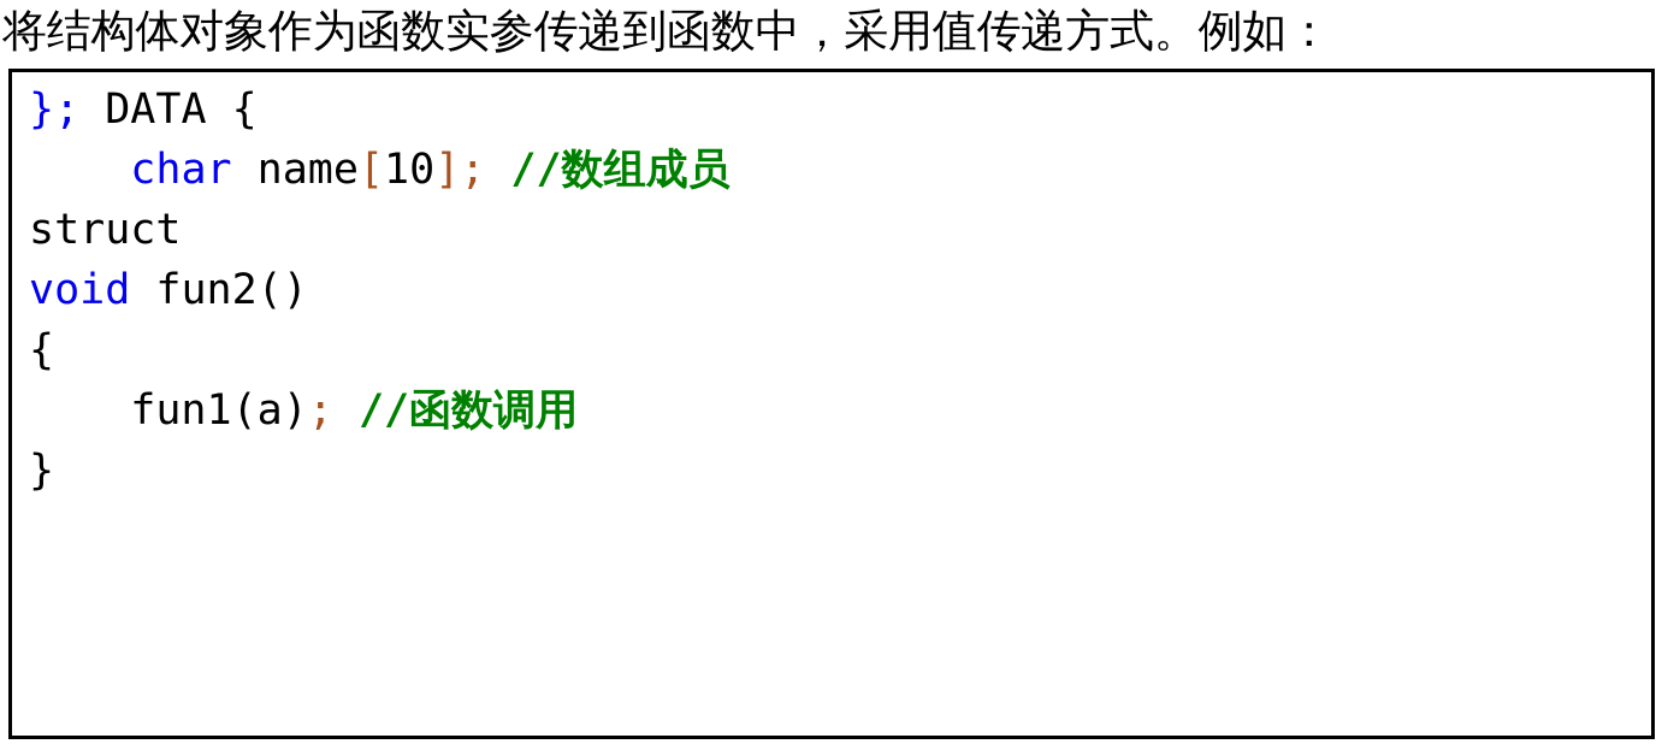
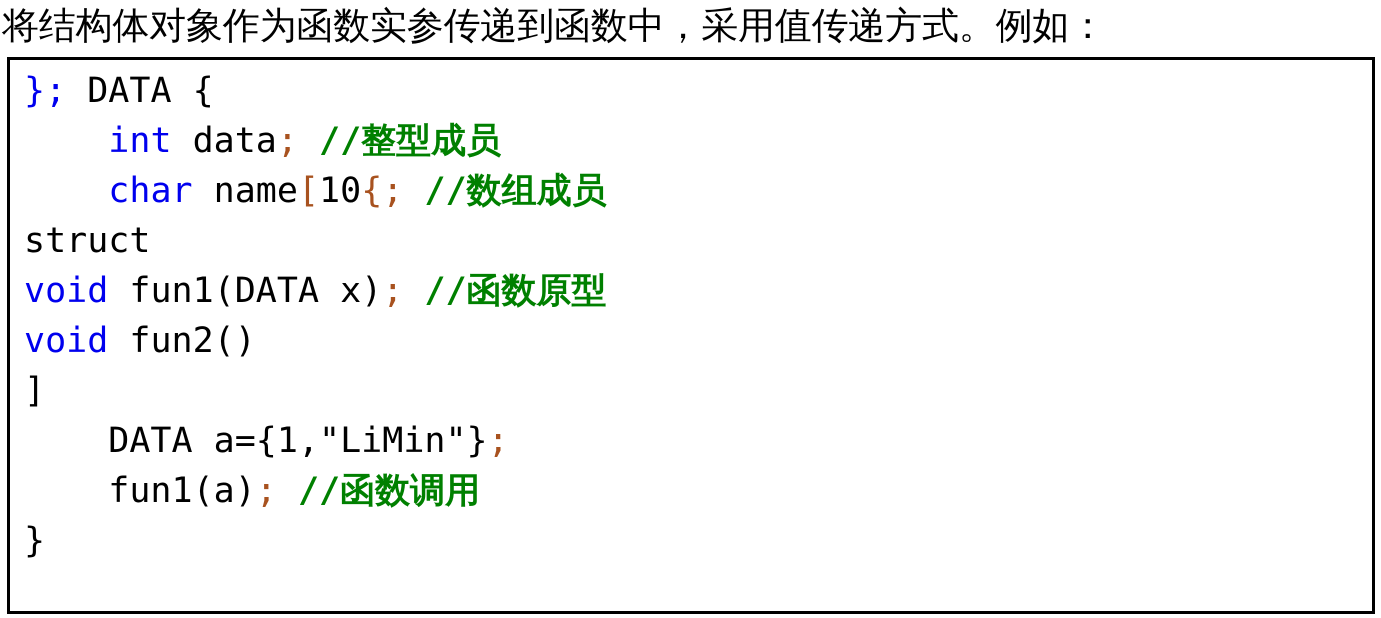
  将结构体对象作为函数实参传递到函数中，采用值传递方式。例如：
  }; DATA {
+ int data; //整型成员
- char name[10]; //数组成员
+ char name[10{; //数组成员
  struct
+ void fun1(DATA x); //函数原型
  void fun2()
- {
+ ]
+ DATA a={1,"LiMin"};
  fun1(a); //函数调用
  }
